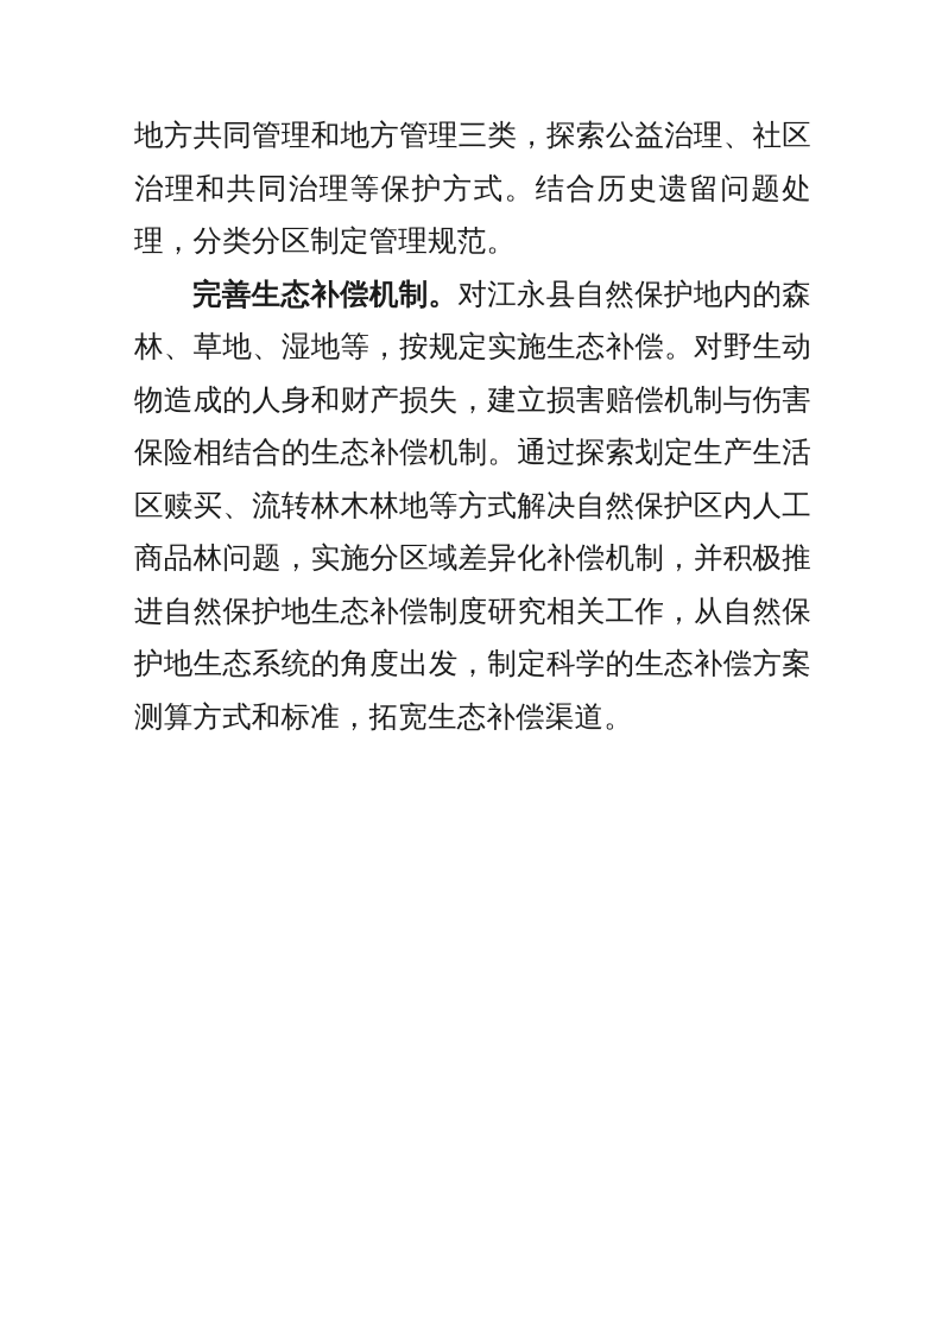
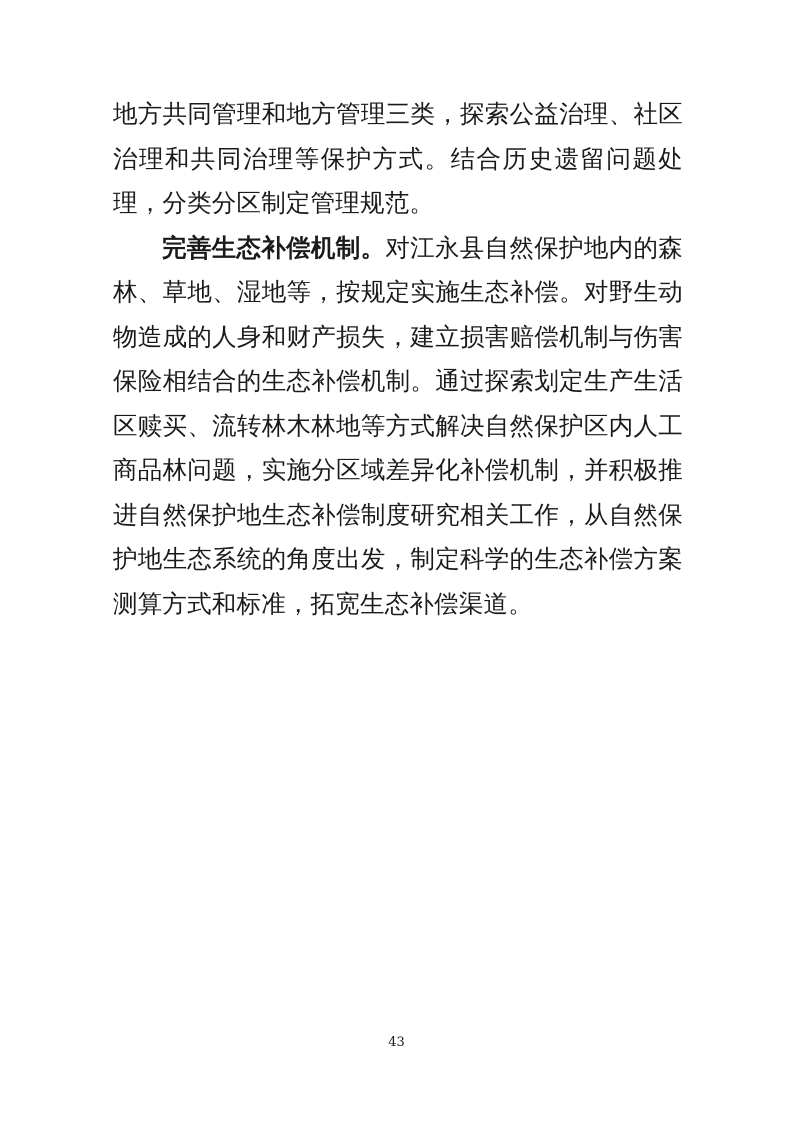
  地方共同管理和地方管理三类，探索公益治理、社区治理和共同治理等保护方式。结合历史遗留问题处理，分类分区制定管理规范。
  完善生态补偿机制。对江永县自然保护地内的森林、草地、湿地等，按规定实施生态补偿。对野生动物造成的人身和财产损失，建立损害赔偿机制与伤害保险相结合的生态补偿机制。通过探索划定生产生活区赎买、流转林木林地等方式解决自然保护区内人工商品林问题，实施分区域差异化补偿机制，并积极推进自然保护地生态补偿制度研究相关工作，从自然保护地生态系统的角度出发，制定科学的生态补偿方案测算方式和标准，拓宽生态补偿渠道。
+ 43
